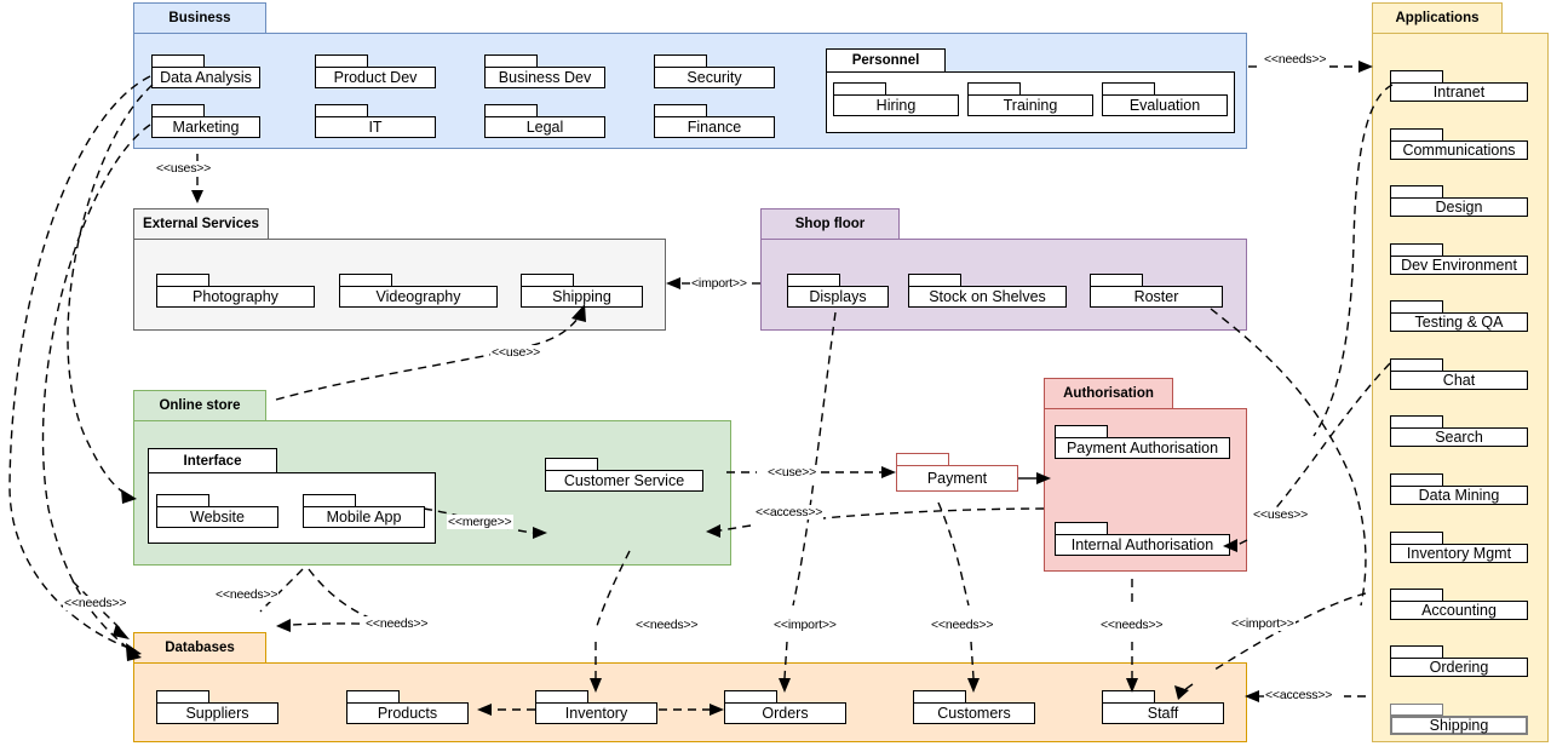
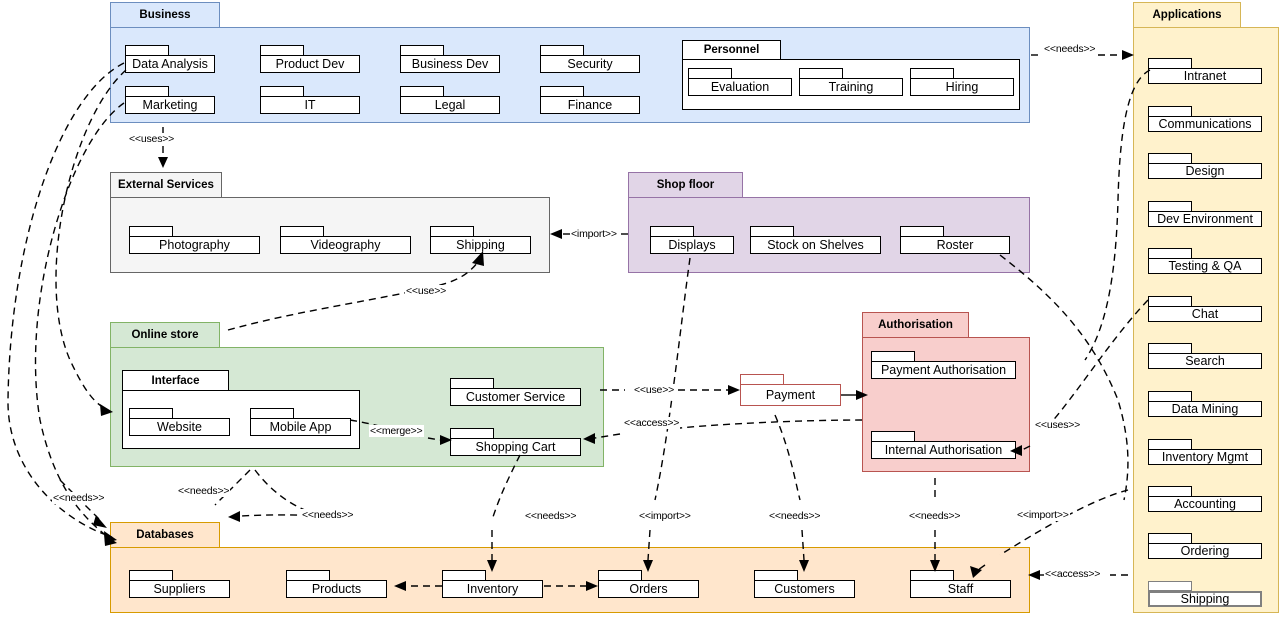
  Business
  Data Analysis
  Product Dev
  Business Dev
  Security
  Marketing
  IT
  Legal
  Finance
  Personnel
- Hiring
+ Evaluation
  Training
- Evaluation
+ Hiring
  External Services
  Photography
  Videography
  Shipping
  Shop floor
  Displays
  Stock on Shelves
  Roster
  Online store
  Interface
  Website
  Mobile App
  Customer Service
+ Shopping Cart
  Payment
  Authorisation
  Payment Authorisation
  Internal Authorisation
  Databases
  Suppliers
  Products
  Inventory
  Orders
  Customers
  Staff
  Applications
  Intranet
  Communications
  Design
  Dev Environment
  Testing & QA
  Chat
  Search
  Data Mining
  Inventory Mgmt
  Accounting
  Ordering
  Shipping
  <<needs>>
  <<uses>>
  <import>>
  <<use>>
  <<merge>>
  <<use>>
  <<access>>
  <<uses>>
  <<needs>>
  <<needs>>
  <<needs>>
  <<needs>>
  <<import>>
  <<needs>>
  <<needs>>
  <<import>>
  <<access>>
